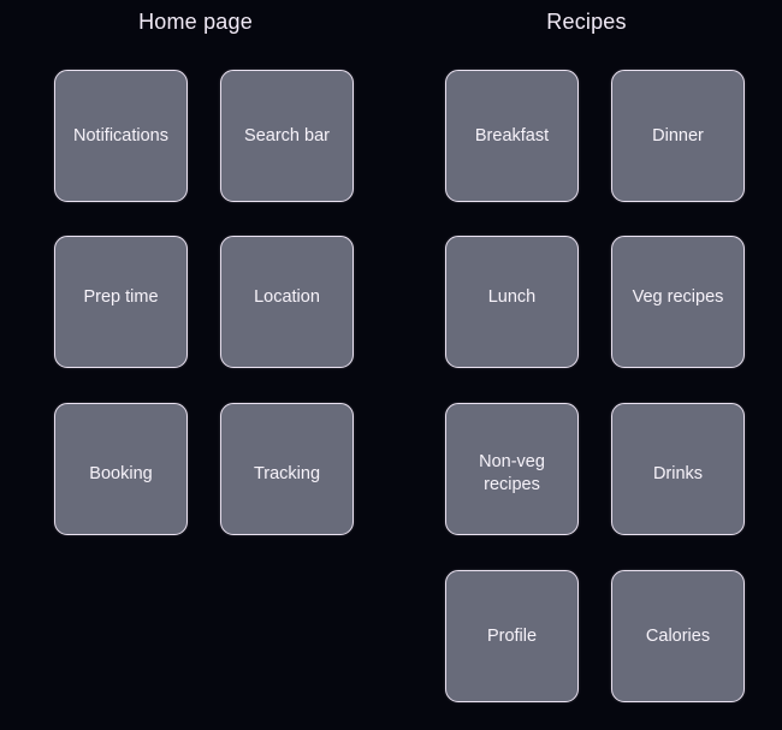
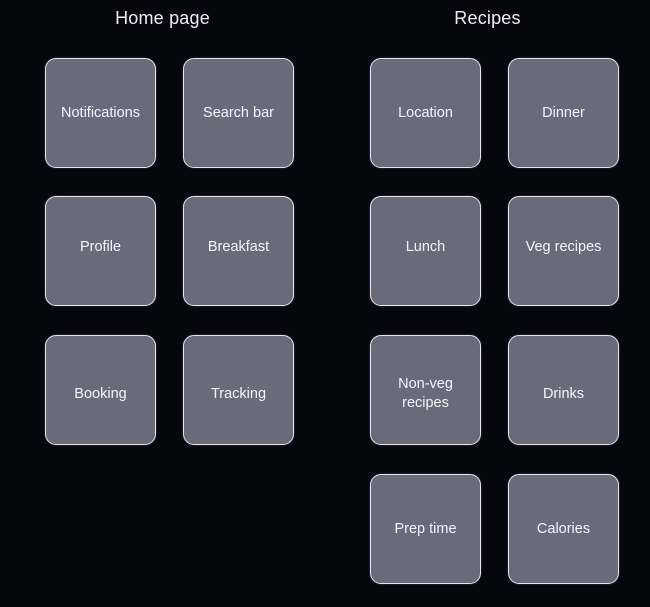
  Home page
  Notifications
  Search bar
- Prep time
+ Profile
- Location
+ Breakfast
  Booking
  Tracking
  Recipes
- Breakfast
+ Location
  Dinner
  Lunch
  Veg recipes
  Non-veg
  recipes
  Drinks
- Profile
+ Prep time
  Calories
